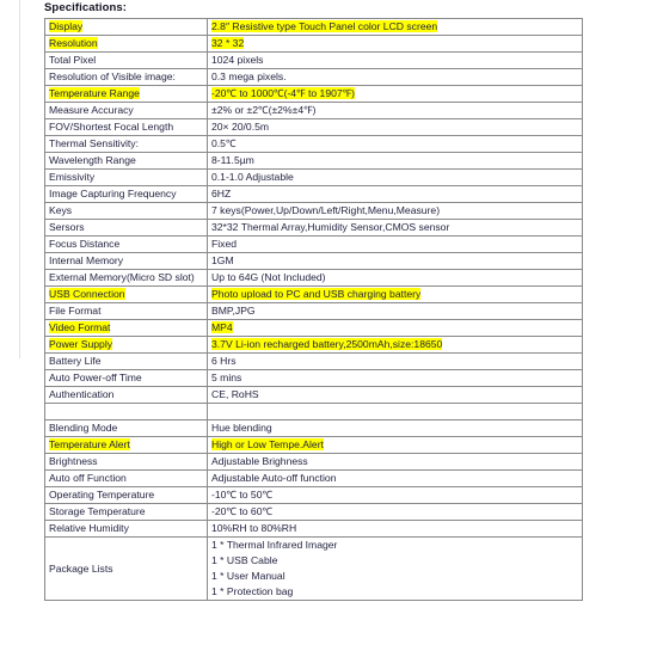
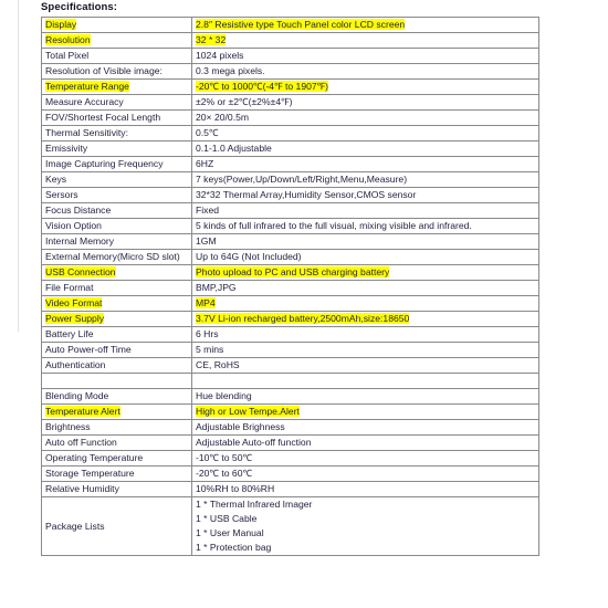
  Specifications:
  Display	2.8″ Resistive type Touch Panel color LCD screen
  Resolution	32 * 32
  Total Pixel	1024 pixels
  Resolution of Visible image:	0.3 mega pixels.
  Temperature Range	-20℃ to 1000℃(-4℉ to 1907℉)
  Measure Accuracy	±2% or ±2℃(±2%±4℉)
  FOV/Shortest Focal Length	20× 20/0.5m
  Thermal Sensitivity:	0.5℃
- Wavelength Range	8-11.5µm
  Emissivity	0.1-1.0 Adjustable
  Image Capturing Frequency	6HZ
  Keys	7 keys(Power,Up/Down/Left/Right,Menu,Measure)
  Sersors	32*32 Thermal Array,Humidity Sensor,CMOS sensor
  Focus Distance	Fixed
+ Vision Option	5 kinds of full infrared to the full visual, mixing visible and infrared.
  Internal Memory	1GM
  External Memory(Micro SD slot)	Up to 64G (Not Included)
  USB Connection	Photo upload to PC and USB charging battery
  File Format	BMP,JPG
  Video Format	MP4
  Power Supply	3.7V Li-ion recharged battery,2500mAh,size:18650
  Battery Life	6 Hrs
  Auto Power-off Time	5 mins
  Authentication	CE, RoHS
  Blending Mode	Hue blending
  Temperature Alert	High or Low Tempe.Alert
  Brightness	Adjustable Brighness
  Auto off Function	Adjustable Auto-off function
  Operating Temperature	-10℃ to 50℃
  Storage Temperature	-20℃ to 60℃
  Relative Humidity	10%RH to 80%RH
  Package Lists	1 * Thermal Infrared Imager1 * USB Cable1 * User Manual1 * Protection bag
